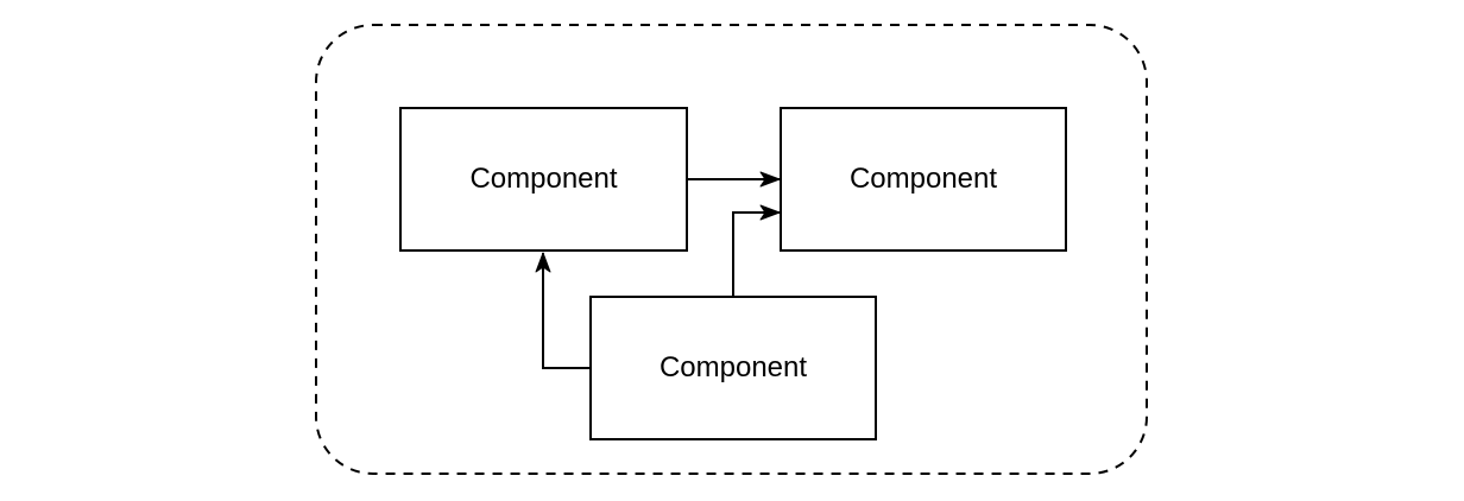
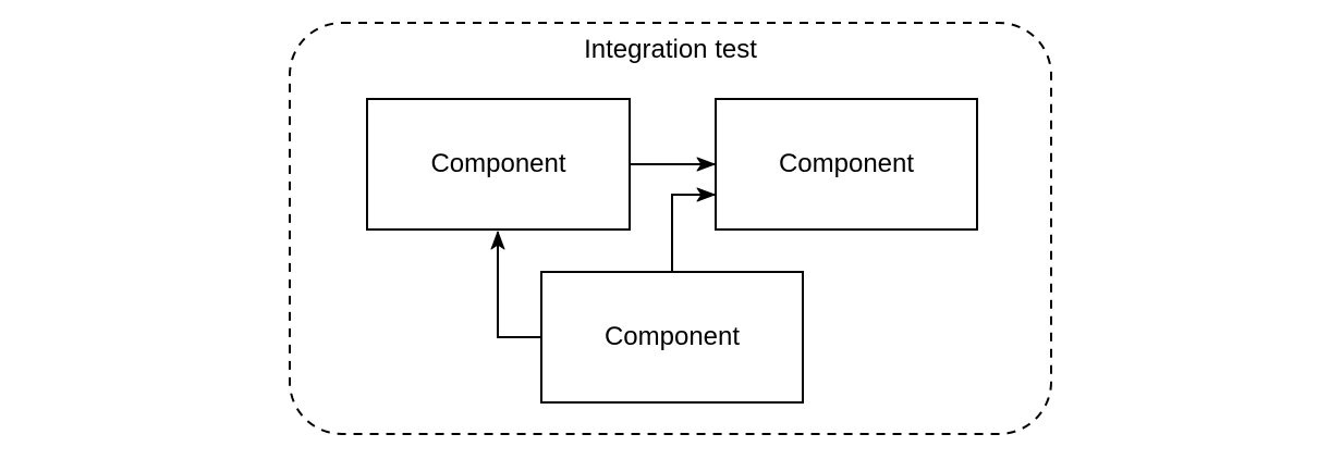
+ Integration test
  Component
  Component
  Component
